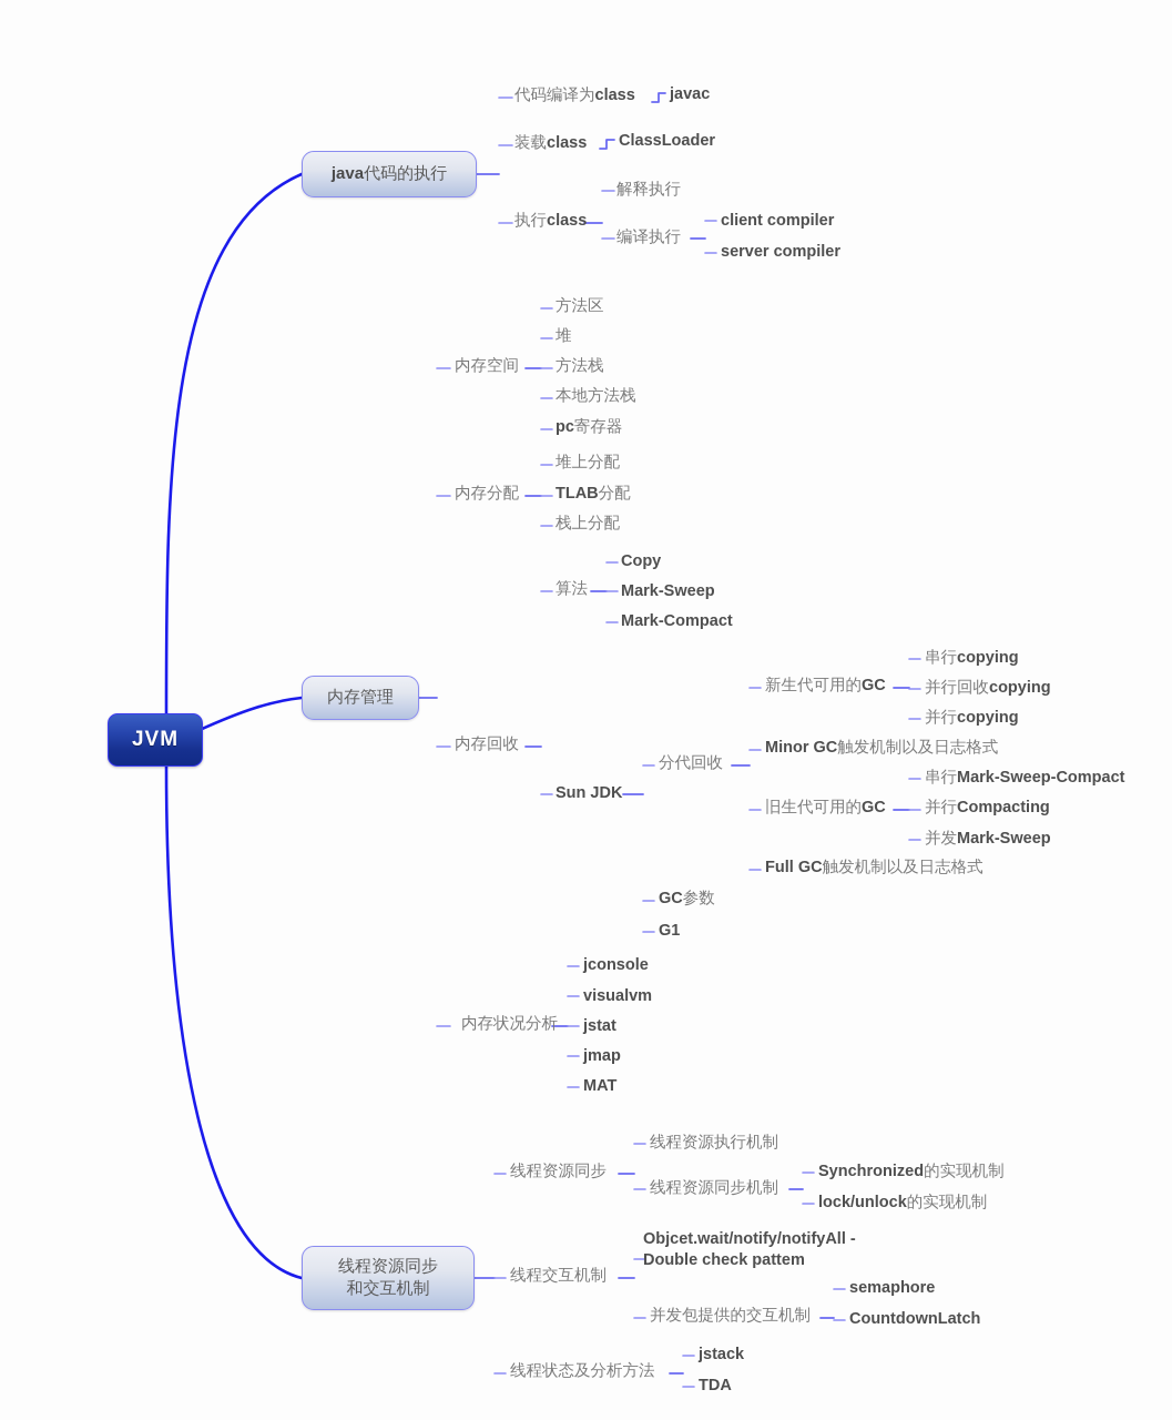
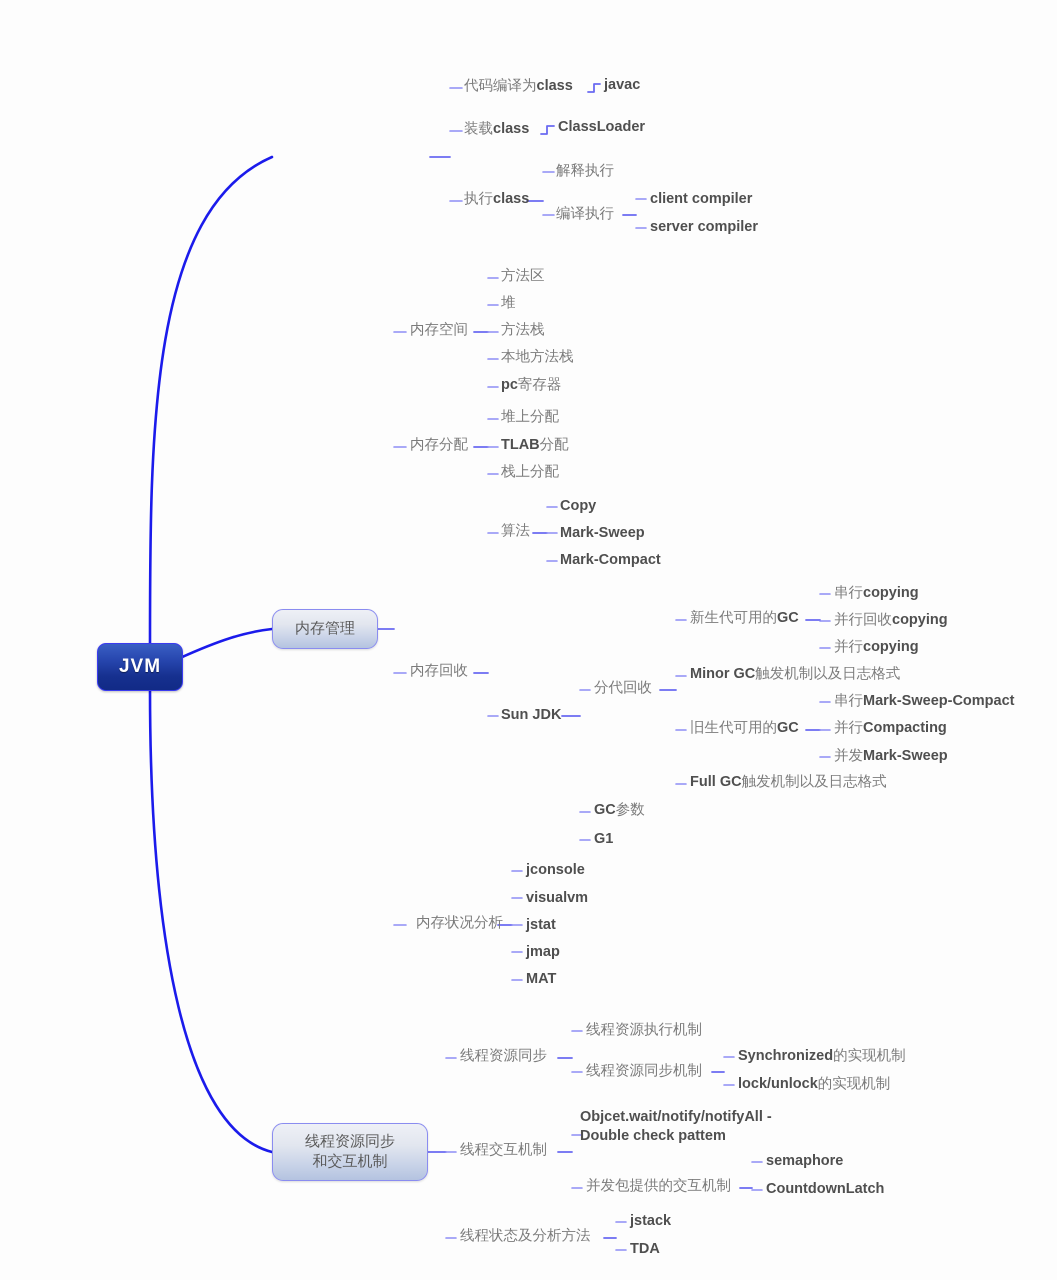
  JVM
- java代码的执行
  内存管理
  线程资源同步
  和交互机制
  代码编译为class
  javac
  装载class
  ClassLoader
  执行class
  解释执行
  编译执行
  client compiler
  server compiler
  内存空间
  方法区
  堆
  方法栈
  本地方法栈
  pc寄存器
  内存分配
  堆上分配
  TLAB分配
  栈上分配
  内存回收
  算法
  Copy
  Mark-Sweep
  Mark-Compact
  Sun JDK
  分代回收
  GC参数
  G1
  新生代可用的GC
  串行copying
  并行回收copying
  并行copying
  Minor GC触发机制以及日志格式
  旧生代可用的GC
  串行Mark-Sweep-Compact
  并行Compacting
  并发Mark-Sweep
  Full GC触发机制以及日志格式
  内存状况分析
  jconsole
  visualvm
  jstat
  jmap
  MAT
  线程资源同步
  线程资源执行机制
  线程资源同步机制
  Synchronized的实现机制
  lock/unlock的实现机制
  线程交互机制
  Objcet.wait/notify/notifyAll -
  Double check pattem
  并发包提供的交互机制
  semaphore
  CountdownLatch
  线程状态及分析方法
  jstack
  TDA
